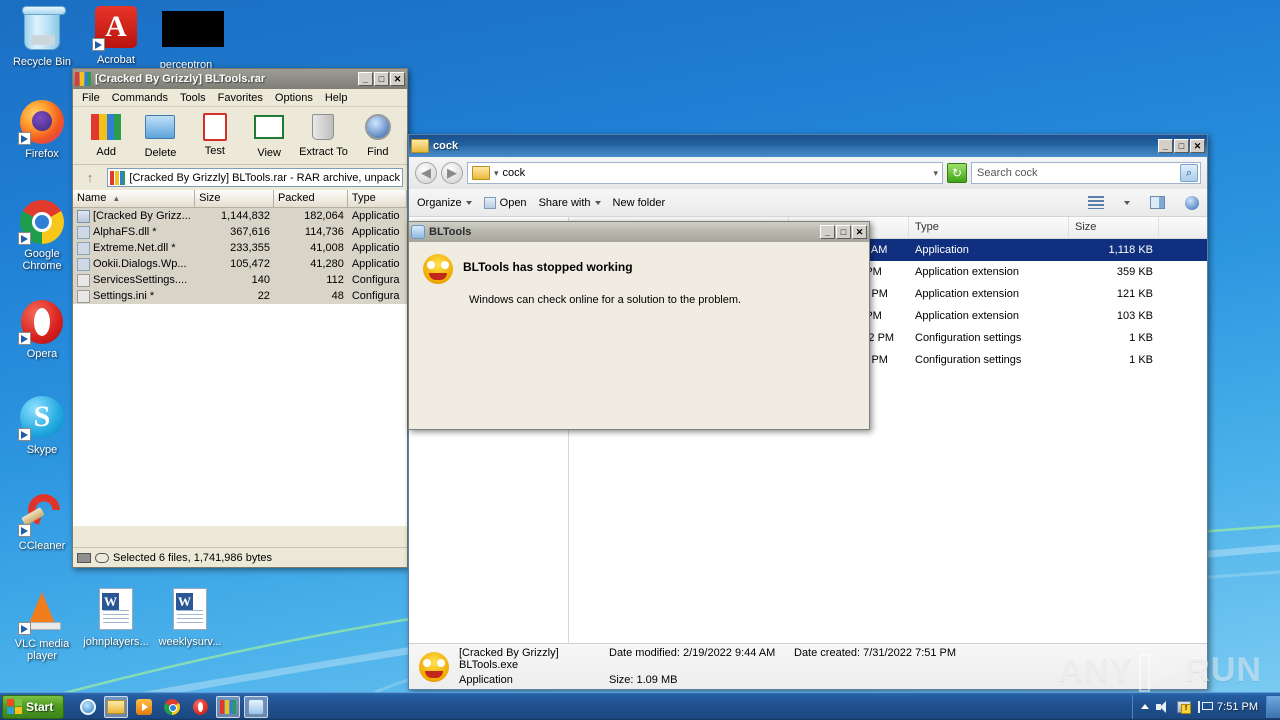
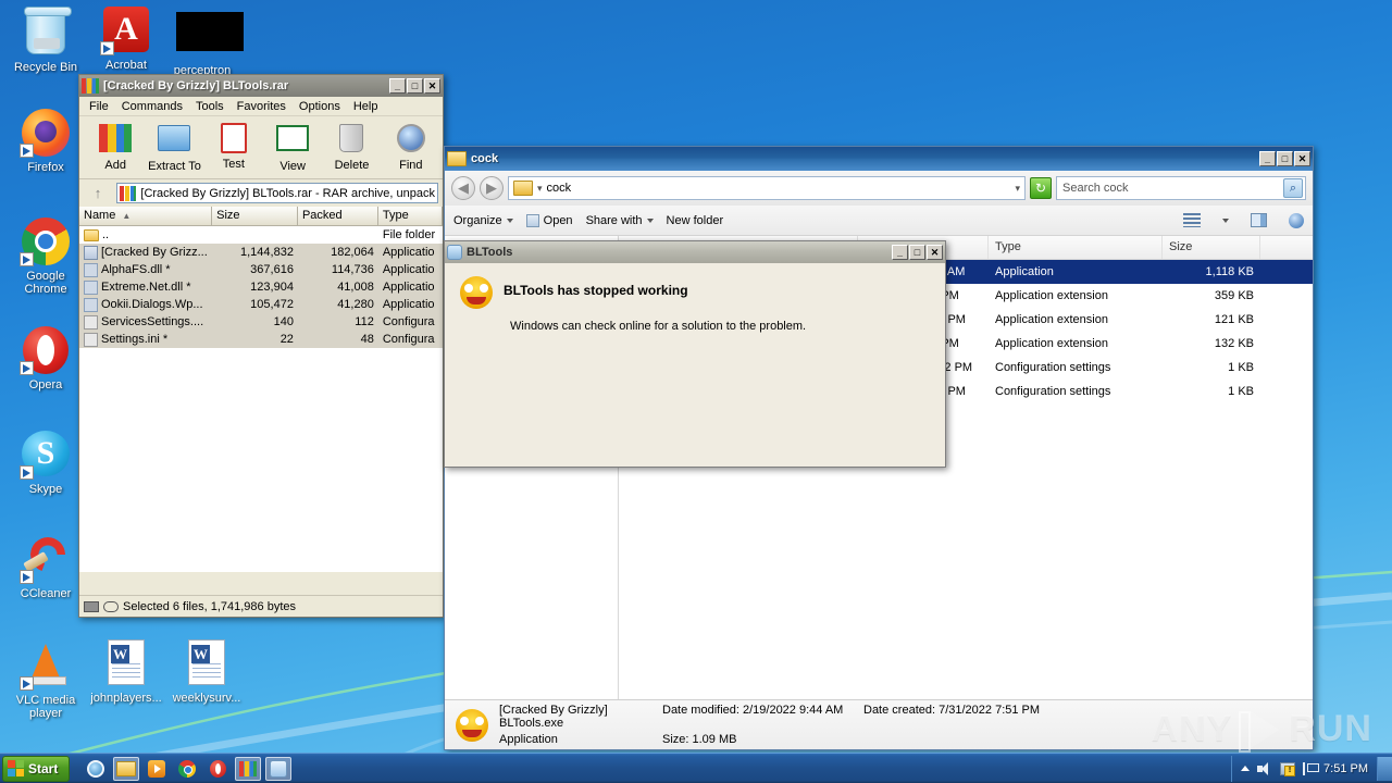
  Recycle Bin
  Firefox
  Google Chrome
  Opera
  S
  Skype
  CCleaner
  VLC media player
  A
  Acrobat
  perceptron
  johnplayers...
  weeklysurv...
  [Cracked By Grizzly] BLTools.rar
  _
  □
  ✕
  File
  Commands
  Tools
  Favorites
  Options
  Help
  Add
- Delete
+ Extract To
  Test
  View
- Extract To
+ Delete
  Find
  ↑
  [Cracked By Grizzly] BLTools.rar - RAR archive, unpack
  Name ▲
  Size
  Packed
  Type
+ ..
+ File folder
  [Cracked By Grizz...
  1,144,832
  182,064
  Applicatio
  AlphaFS.dll *
  367,616
  114,736
  Applicatio
  Extreme.Net.dll *
- 233,355
+ 123,904
  41,008
  Applicatio
  Ookii.Dialogs.Wp...
  105,472
  41,280
  Applicatio
  ServicesSettings....
  140
  112
  Configura
  Settings.ini *
  22
  48
  Configura
  Selected 6 files, 1,741,986 bytes
  cock
  _
  □
  ✕
  ◀
  ▶
  ▾
  cock
  ▾
  ↻
  Search cock
  ⌕
  Organize
  Open
  Share with
  New folder
  Type
  Size
  Application
  1,118 KB
  Application extension
  359 KB
  Application extension
  121 KB
  Application extension
- 103 KB
+ 132 KB
  Configuration settings
  1 KB
  Configuration settings
  1 KB
  [Cracked By Grizzly] BLTools.exe
  Date modified: 2/19/2022 9:44 AM
  Date created: 7/31/2022 7:51 PM
  Application
  Size: 1.09 MB
  ANY
  RUN
  BLTools
  _
  □
  ✕
  BLTools has stopped working
  Windows can check online for a solution to the problem.
  Start
  7:51 PM
